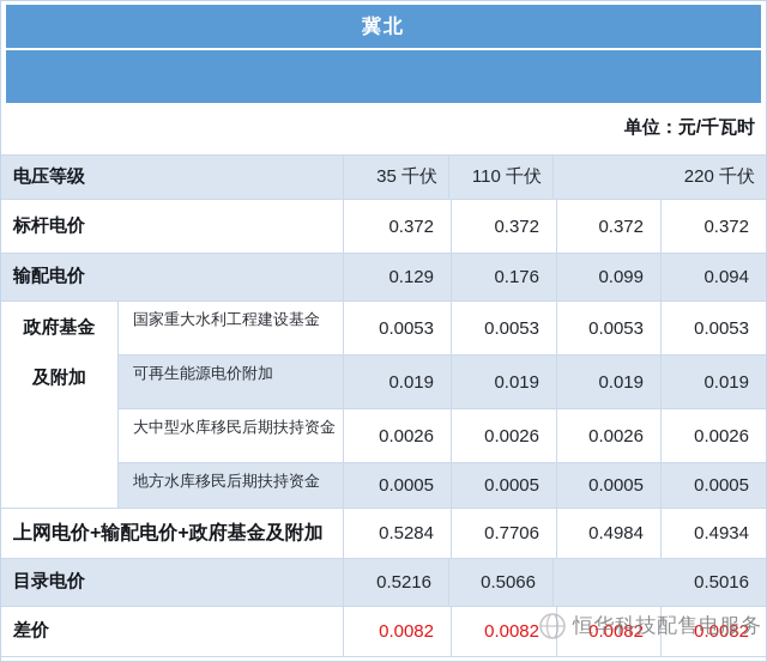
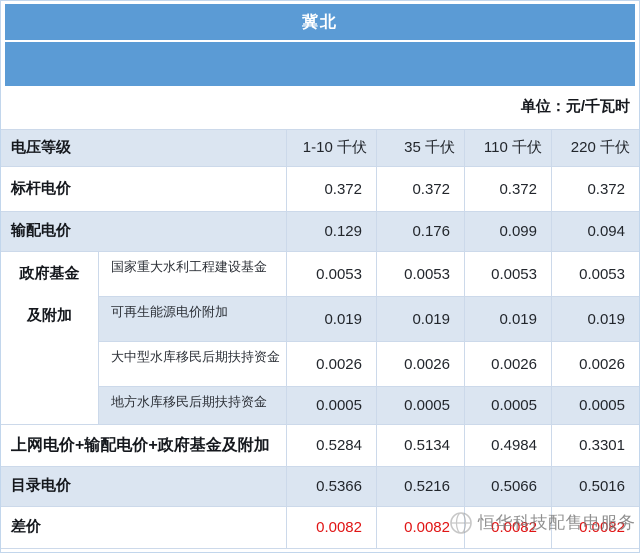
  冀北
  单位：元/千瓦时
  电压等级
+ 1-10 千伏
  35 千伏
  110 千伏
  220 千伏
  标杆电价
  0.372
  0.372
  0.372
  0.372
  输配电价
  0.129
  0.176
  0.099
  0.094
  政府基金
  及附加
  国家重大水利工程建设基金
  0.0053
  0.0053
  0.0053
  0.0053
  可再生能源电价附加
  0.019
  0.019
  0.019
  0.019
  大中型水库移民后期扶持资金
  0.0026
  0.0026
  0.0026
  0.0026
  地方水库移民后期扶持资金
  0.0005
  0.0005
  0.0005
  0.0005
  上网电价+输配电价+政府基金及附加
  0.5284
- 0.7706
+ 0.5134
  0.4984
- 0.4934
+ 0.3301
  目录电价
+ 0.5366
  0.5216
  0.5066
  0.5016
  差价
  0.0082
  0.0082
  0.0082
  0.0082
  恒华科技配售电服务
